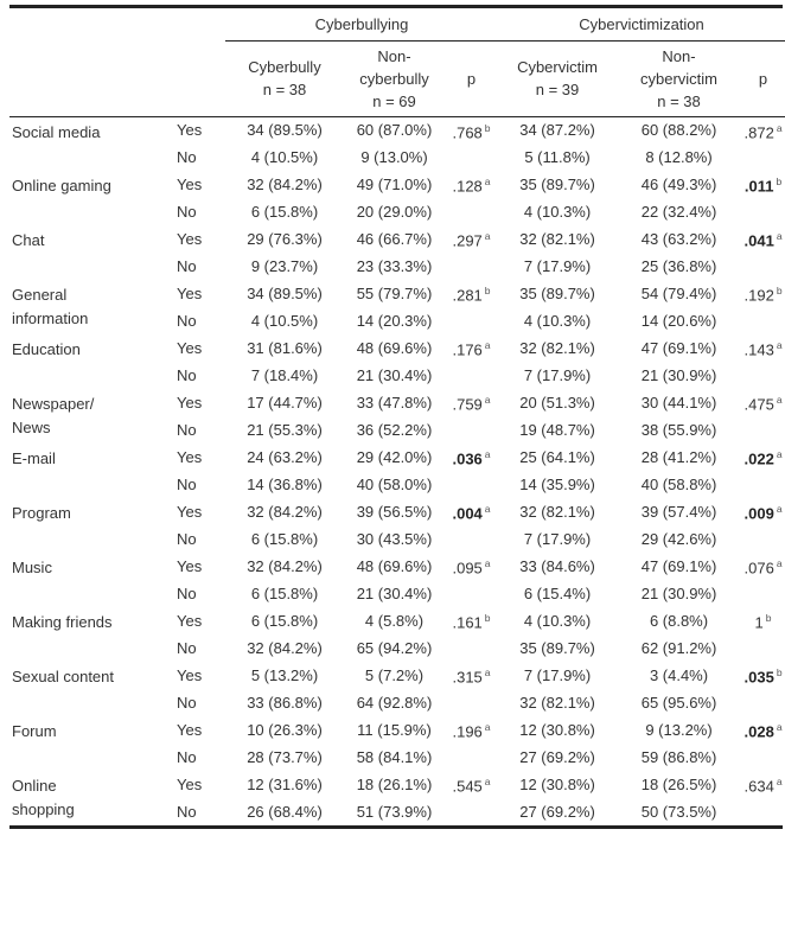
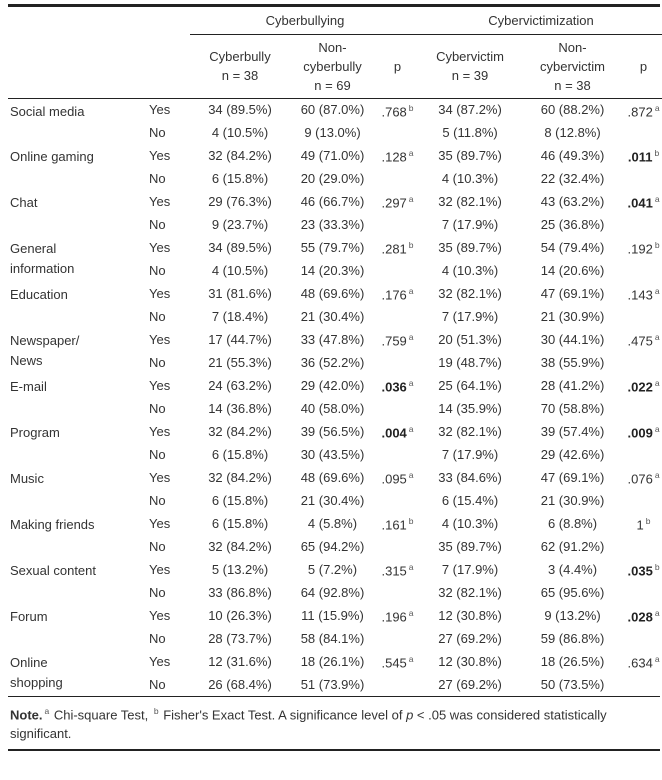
  	Cyberbullying	Cybervictimization
  	Cyberbully n = 38	Non- cyberbully n = 69	p	Cybervictim n = 39	Non- cybervictim n = 38	p
  Social media	Yes	34 (89.5%)	60 (87.0%)	.768 b	34 (87.2%)	60 (88.2%)	.872 a
  No	4 (10.5%)	9 (13.0%)	5 (11.8%)	8 (12.8%)
  Online gaming	Yes	32 (84.2%)	49 (71.0%)	.128 a	35 (89.7%)	46 (49.3%)	.011 b
  No	6 (15.8%)	20 (29.0%)	4 (10.3%)	22 (32.4%)
  Chat	Yes	29 (76.3%)	46 (66.7%)	.297 a	32 (82.1%)	43 (63.2%)	.041 a
  No	9 (23.7%)	23 (33.3%)	7 (17.9%)	25 (36.8%)
  General information	Yes	34 (89.5%)	55 (79.7%)	.281 b	35 (89.7%)	54 (79.4%)	.192 b
  No	4 (10.5%)	14 (20.3%)	4 (10.3%)	14 (20.6%)
  Education	Yes	31 (81.6%)	48 (69.6%)	.176 a	32 (82.1%)	47 (69.1%)	.143 a
  No	7 (18.4%)	21 (30.4%)	7 (17.9%)	21 (30.9%)
  Newspaper/ News	Yes	17 (44.7%)	33 (47.8%)	.759 a	20 (51.3%)	30 (44.1%)	.475 a
  No	21 (55.3%)	36 (52.2%)	19 (48.7%)	38 (55.9%)
  E-mail	Yes	24 (63.2%)	29 (42.0%)	.036 a	25 (64.1%)	28 (41.2%)	.022 a
- No	14 (36.8%)	40 (58.0%)	14 (35.9%)	40 (58.8%)
+ No	14 (36.8%)	40 (58.0%)	14 (35.9%)	70 (58.8%)
  Program	Yes	32 (84.2%)	39 (56.5%)	.004 a	32 (82.1%)	39 (57.4%)	.009 a
  No	6 (15.8%)	30 (43.5%)	7 (17.9%)	29 (42.6%)
  Music	Yes	32 (84.2%)	48 (69.6%)	.095 a	33 (84.6%)	47 (69.1%)	.076 a
  No	6 (15.8%)	21 (30.4%)	6 (15.4%)	21 (30.9%)
  Making friends	Yes	6 (15.8%)	4 (5.8%)	.161 b	4 (10.3%)	6 (8.8%)	1 b
  No	32 (84.2%)	65 (94.2%)	35 (89.7%)	62 (91.2%)
  Sexual content	Yes	5 (13.2%)	5 (7.2%)	.315 a	7 (17.9%)	3 (4.4%)	.035 b
  No	33 (86.8%)	64 (92.8%)	32 (82.1%)	65 (95.6%)
  Forum	Yes	10 (26.3%)	11 (15.9%)	.196 a	12 (30.8%)	9 (13.2%)	.028 a
  No	28 (73.7%)	58 (84.1%)	27 (69.2%)	59 (86.8%)
  Online shopping	Yes	12 (31.6%)	18 (26.1%)	.545 a	12 (30.8%)	18 (26.5%)	.634 a
  No	26 (68.4%)	51 (73.9%)	27 (69.2%)	50 (73.5%)
+ Note. a Chi-square Test, b Fisher's Exact Test. A significance level of p < .05 was considered statistically significant.
